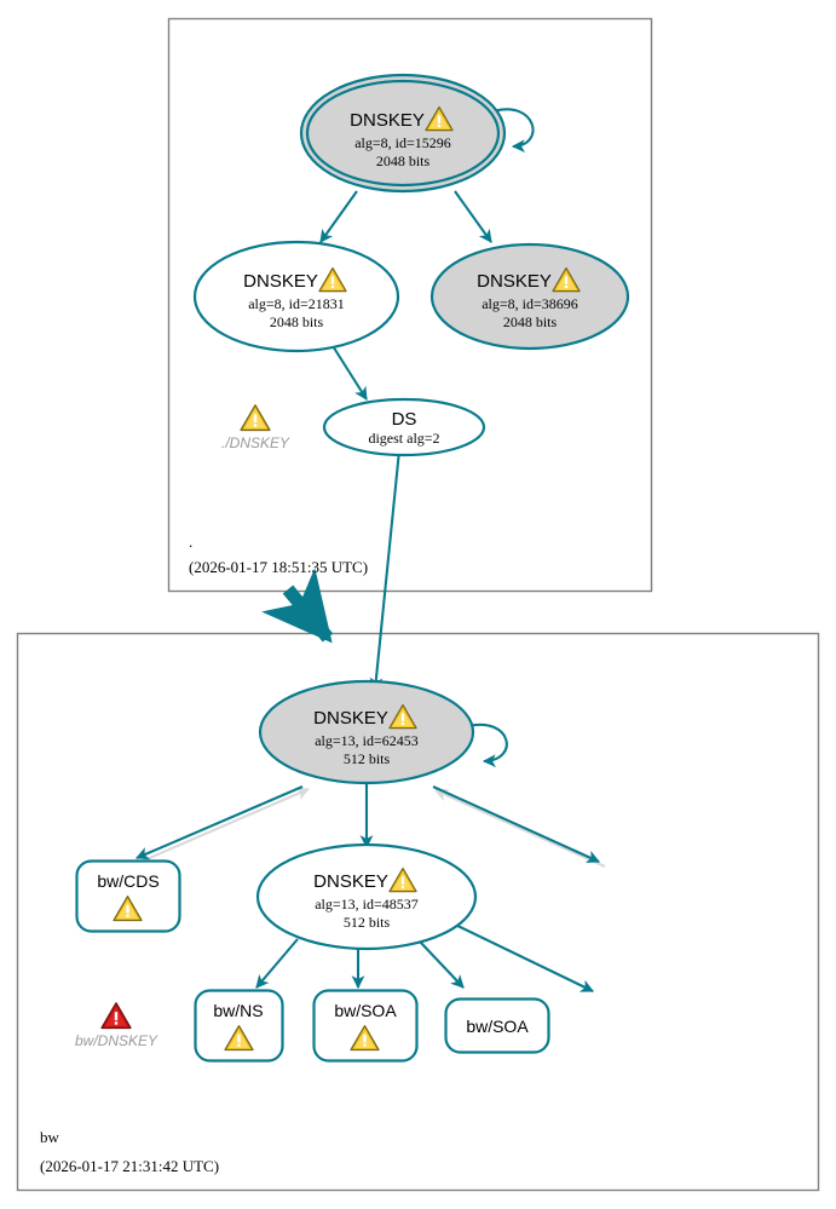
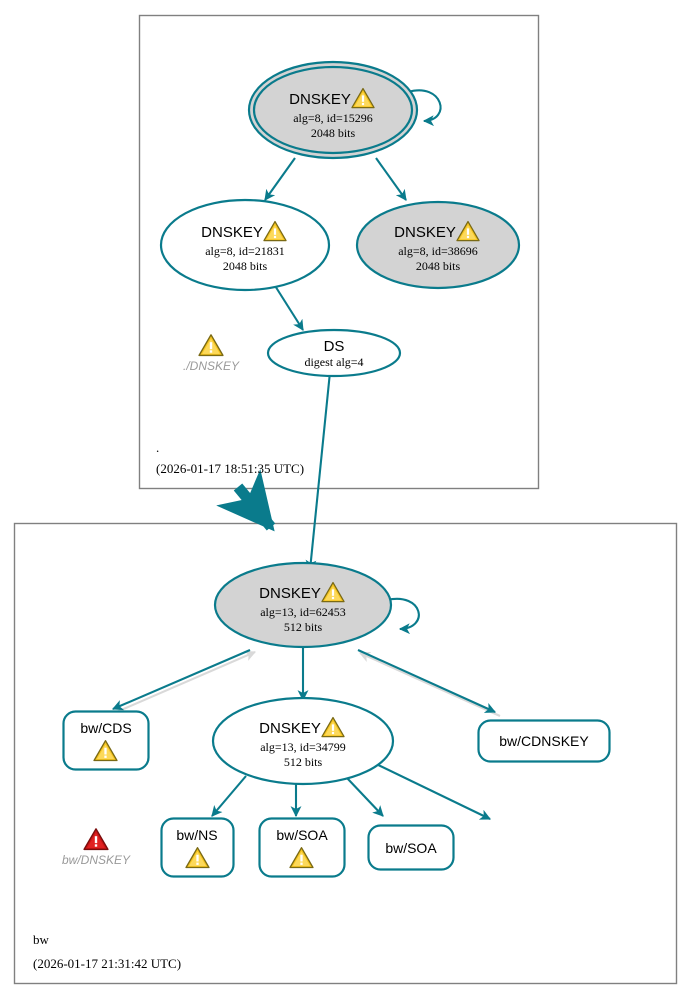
  DNSKEY
  alg=8, id=15296
  2048 bits
  DNSKEY
  alg=8, id=21831
  2048 bits
  DNSKEY
  alg=8, id=38696
  2048 bits
  DS
- digest alg=2
+ digest alg=4
  ./DNSKEY
  .
  (2026-01-17 18:51:35 UTC)
  DNSKEY
  alg=13, id=62453
  512 bits
  DNSKEY
- alg=13, id=48537
+ alg=13, id=34799
  512 bits
  bw/CDS
+ bw/CDNSKEY
  bw/NS
  bw/SOA
  bw/SOA
  bw/DNSKEY
  bw
  (2026-01-17 21:31:42 UTC)
